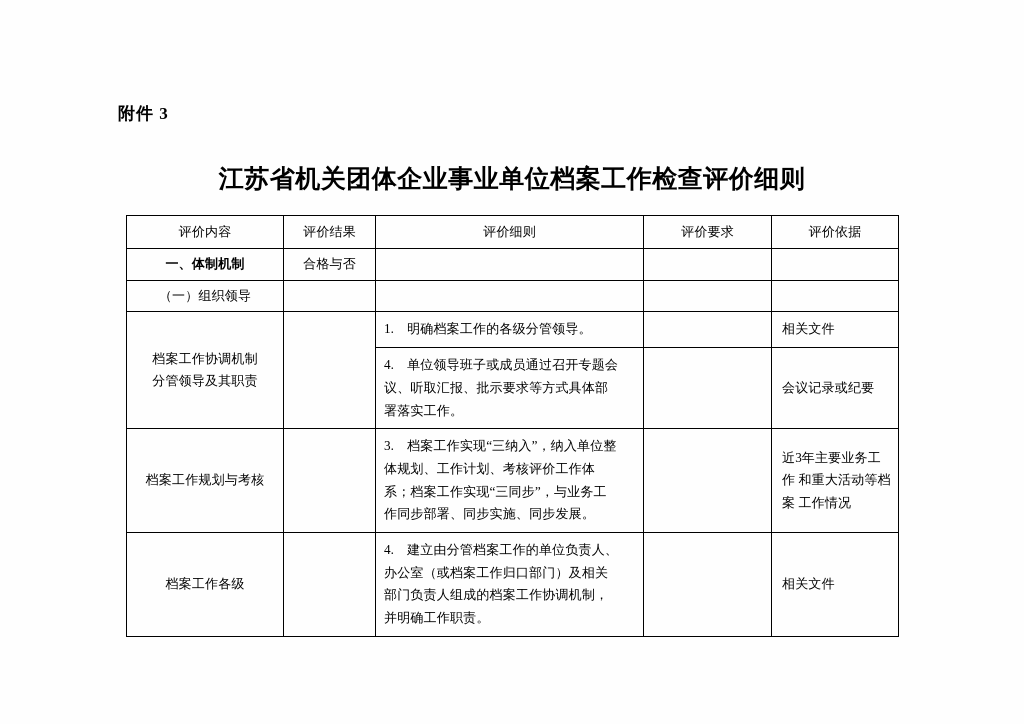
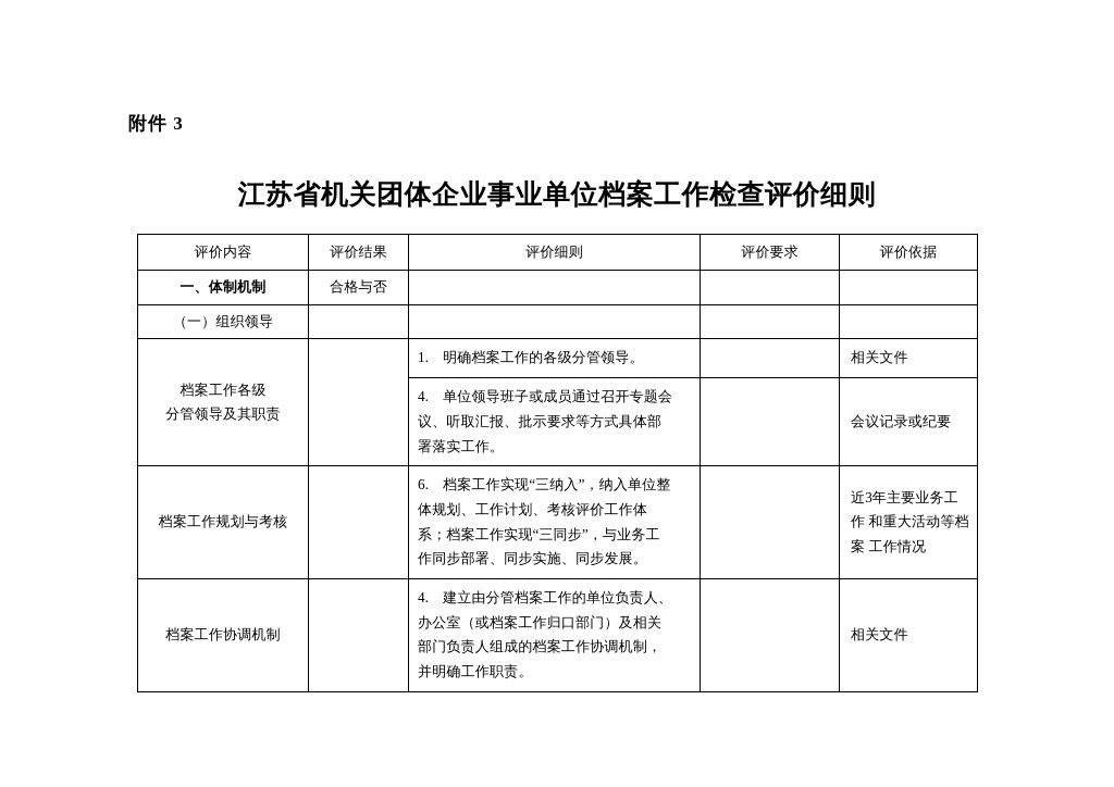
  附件 3
  江苏省机关团体企业事业单位档案工作检查评价细则
  评价内容	评价结果	评价细则	评价要求	评价依据
  一、体制机制	合格与否
  （一）组织领导
- 档案工作协调机制 分管领导及其职责		1. 明确档案工作的各级分管领导。		相关文件
+ 档案工作各级 分管领导及其职责		1. 明确档案工作的各级分管领导。		相关文件
  4. 单位领导班子或成员通过召开专题会 议、听取汇报、批示要求等方式具体部 署落实工作。		会议记录或纪要
- 档案工作规划与考核		3. 档案工作实现“三纳入”，纳入单位整 体规划、工作计划、考核评价工作体 系；档案工作实现“三同步”，与业务工 作同步部署、同步实施、同步发展。		近3年主要业务工作 和重大活动等档案 工作情况
+ 档案工作规划与考核		6. 档案工作实现“三纳入”，纳入单位整 体规划、工作计划、考核评价工作体 系；档案工作实现“三同步”，与业务工 作同步部署、同步实施、同步发展。		近3年主要业务工作 和重大活动等档案 工作情况
- 档案工作各级		4. 建立由分管档案工作的单位负责人、 办公室（或档案工作归口部门）及相关 部门负责人组成的档案工作协调机制， 并明确工作职责。		相关文件
+ 档案工作协调机制		4. 建立由分管档案工作的单位负责人、 办公室（或档案工作归口部门）及相关 部门负责人组成的档案工作协调机制， 并明确工作职责。		相关文件
